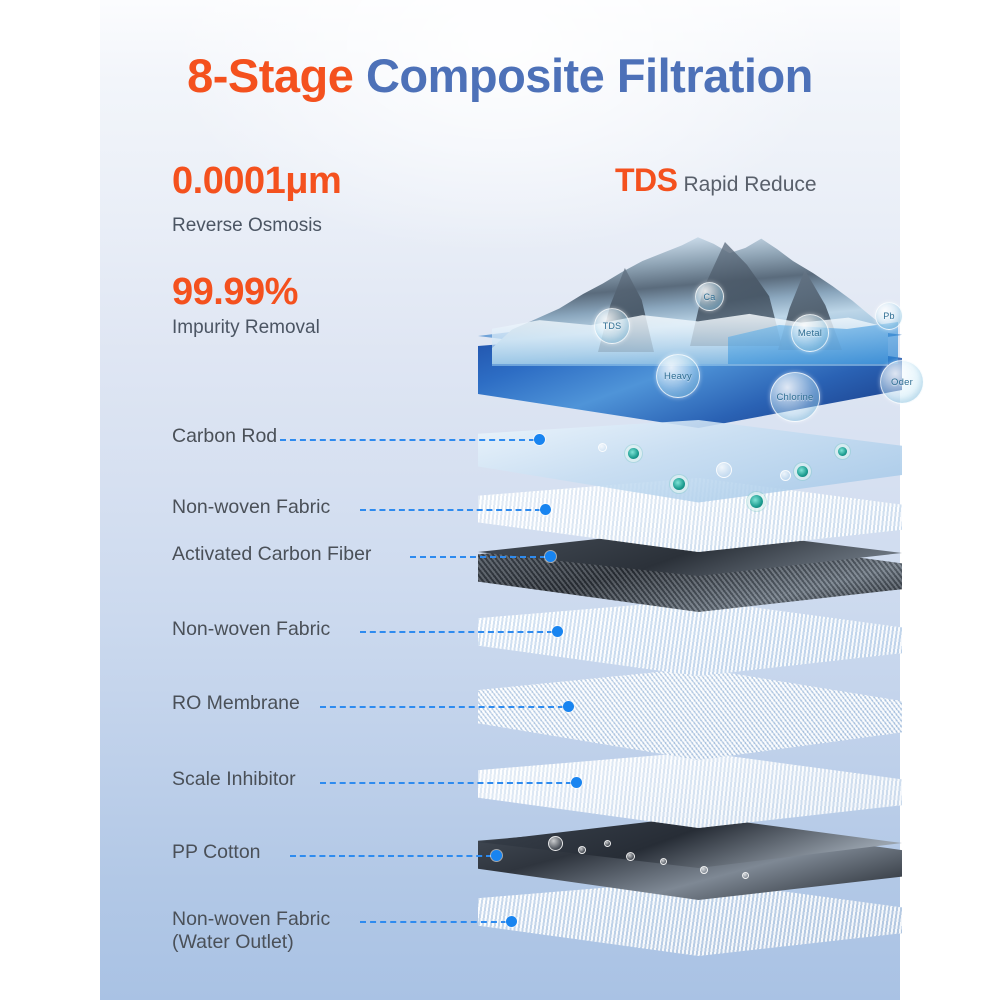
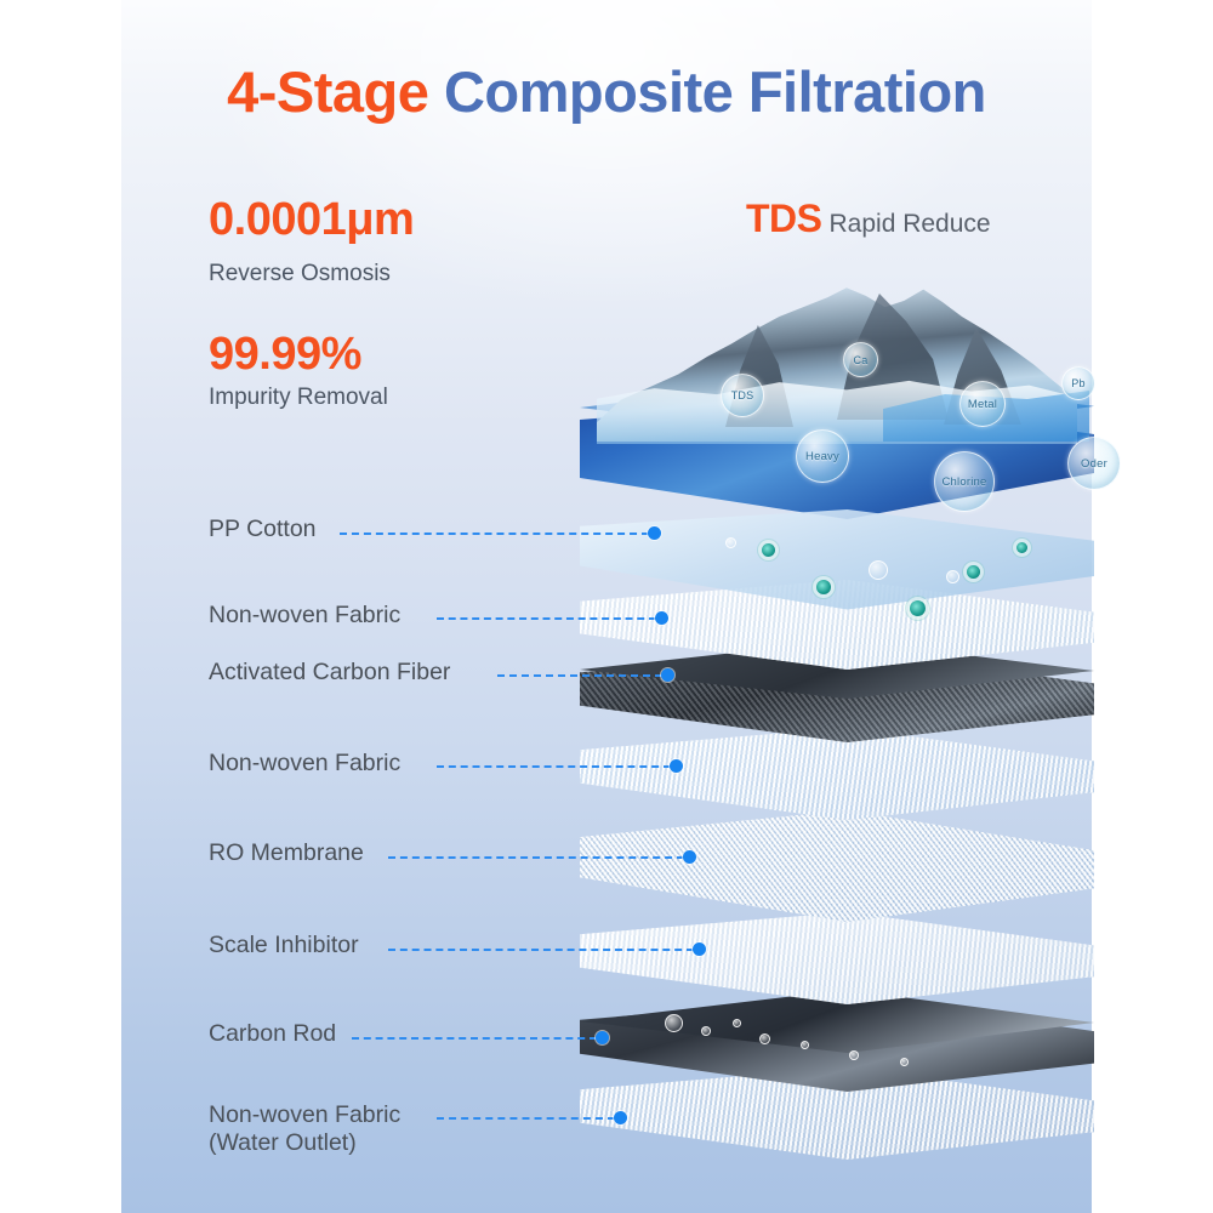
- 8-Stage Composite Filtration
+ 4-Stage Composite Filtration
  0.0001μm
  Reverse Osmosis
  99.99%
  Impurity Removal
  TDS Rapid Reduce
  TDS
  Ca
  Metal
  Pb
  Heavy
  Chlorine
  Oder
- Carbon Rod
+ PP Cotton
  Non-woven Fabric
  Activated Carbon Fiber
  Non-woven Fabric
  RO Membrane
  Scale Inhibitor
- PP Cotton
+ Carbon Rod
  Non-woven Fabric
  (Water Outlet)
